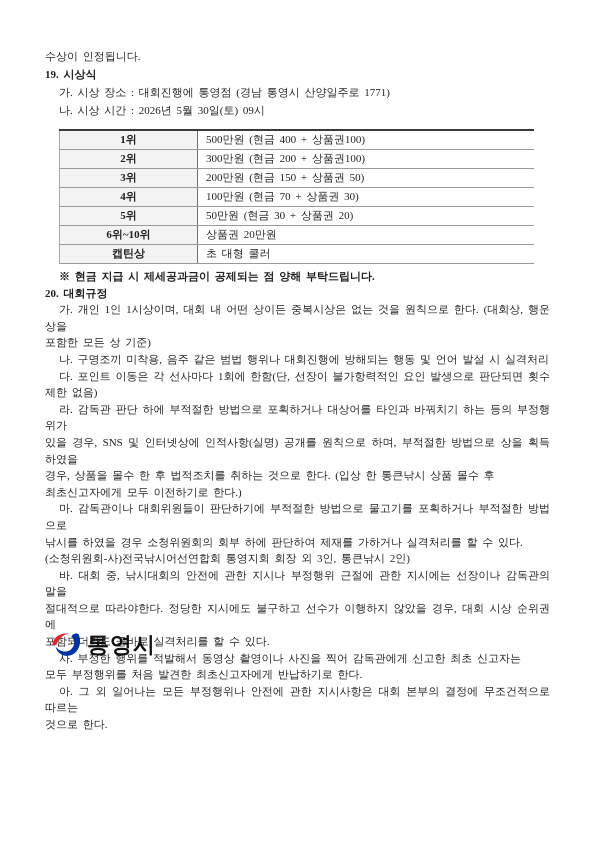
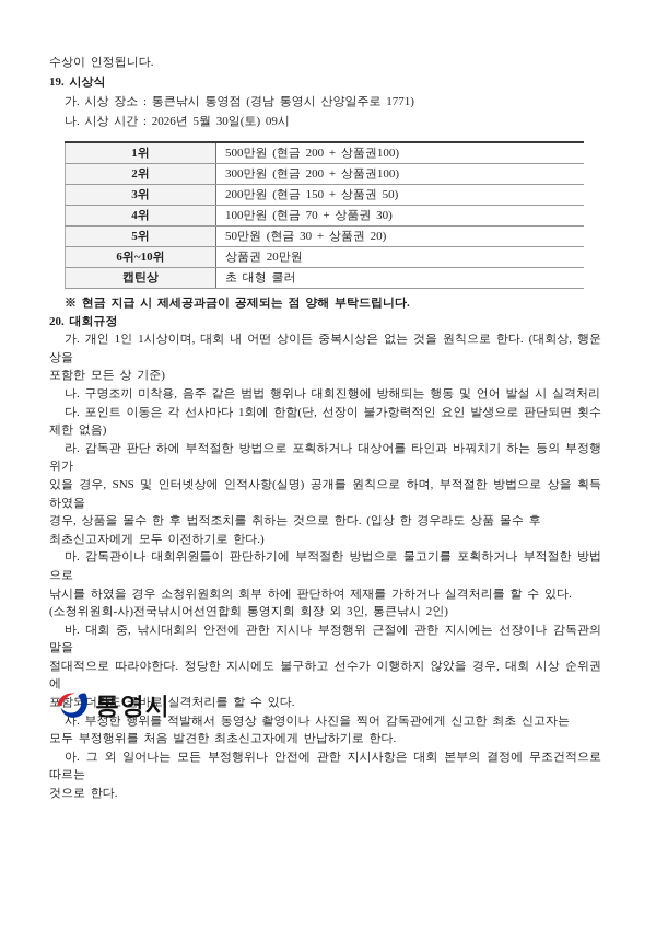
  수상이 인정됩니다.
  19. 시상식
- 가. 시상 장소 : 대회진행에 통영점 (경남 통영시 산양일주로 1771)
+ 가. 시상 장소 : 통큰낚시 통영점 (경남 통영시 산양일주로 1771)
  나. 시상 시간 : 2026년 5월 30일(토) 09시
- 1위	500만원 (현금 400 + 상품권100)
+ 1위	500만원 (현금 200 + 상품권100)
  2위	300만원 (현금 200 + 상품권100)
  3위	200만원 (현금 150 + 상품권 50)
  4위	100만원 (현금 70 + 상품권 30)
  5위	50만원 (현금 30 + 상품권 20)
  6위~10위	상품권 20만원
  캡틴상	초 대형 쿨러
  ※ 현금 지급 시 제세공과금이 공제되는 점 양해 부탁드립니다.
  20. 대회규정
  가. 개인 1인 1시상이며, 대회 내 어떤 상이든 중복시상은 없는 것을 원칙으로 한다. (대회상, 행운상을
  포함한 모든 상 기준)
  나. 구명조끼 미착용, 음주 같은 범법 행위나 대회진행에 방해되는 행동 및 언어 발설 시 실격처리
  다. 포인트 이동은 각 선사마다 1회에 한함(단, 선장이 불가항력적인 요인 발생으로 판단되면 횟수
  제한 없음)
  라. 감독관 판단 하에 부적절한 방법으로 포획하거나 대상어를 타인과 바꿔치기 하는 등의 부정행위가
  있을 경우, SNS 및 인터넷상에 인적사항(실명) 공개를 원칙으로 하며, 부적절한 방법으로 상을 획득하였을
- 경우, 상품을 몰수 한 후 법적조치를 취하는 것으로 한다. (입상 한 통큰낚시 상품 몰수 후
+ 경우, 상품을 몰수 한 후 법적조치를 취하는 것으로 한다. (입상 한 경우라도 상품 몰수 후
  최초신고자에게 모두 이전하기로 한다.)
  마. 감독관이나 대회위원들이 판단하기에 부적절한 방법으로 물고기를 포획하거나 부적절한 방법으로
  낚시를 하였을 경우 소청위원회의 회부 하에 판단하여 제재를 가하거나 실격처리를 할 수 있다.
  (소청위원회-사)전국낚시어선연합회 통영지회 회장 외 3인, 통큰낚시 2인)
  바. 대회 중, 낚시대회의 안전에 관한 지시나 부정행위 근절에 관한 지시에는 선장이나 감독관의 말을
  절대적으로 따라야한다. 정당한 지시에도 불구하고 선수가 이행하지 않았을 경우, 대회 시상 순위권에
  포함되더라도 곧바로 실격처리를 할 수 있다.
  사. 부정한 행위를 적발해서 동영상 촬영이나 사진을 찍어 감독관에게 신고한 최초 신고자는
  모두 부정행위를 처음 발견한 최초신고자에게 반납하기로 한다.
  아. 그 외 일어나는 모든 부정행위나 안전에 관한 지시사항은 대회 본부의 결정에 무조건적으로 따르는
  것으로 한다.
  통영시
